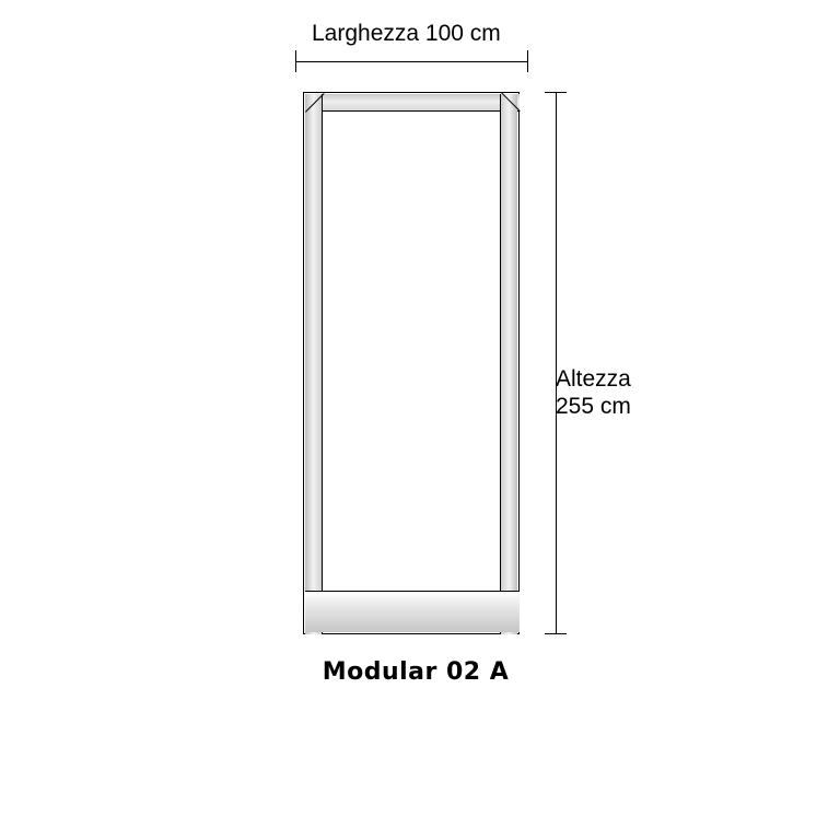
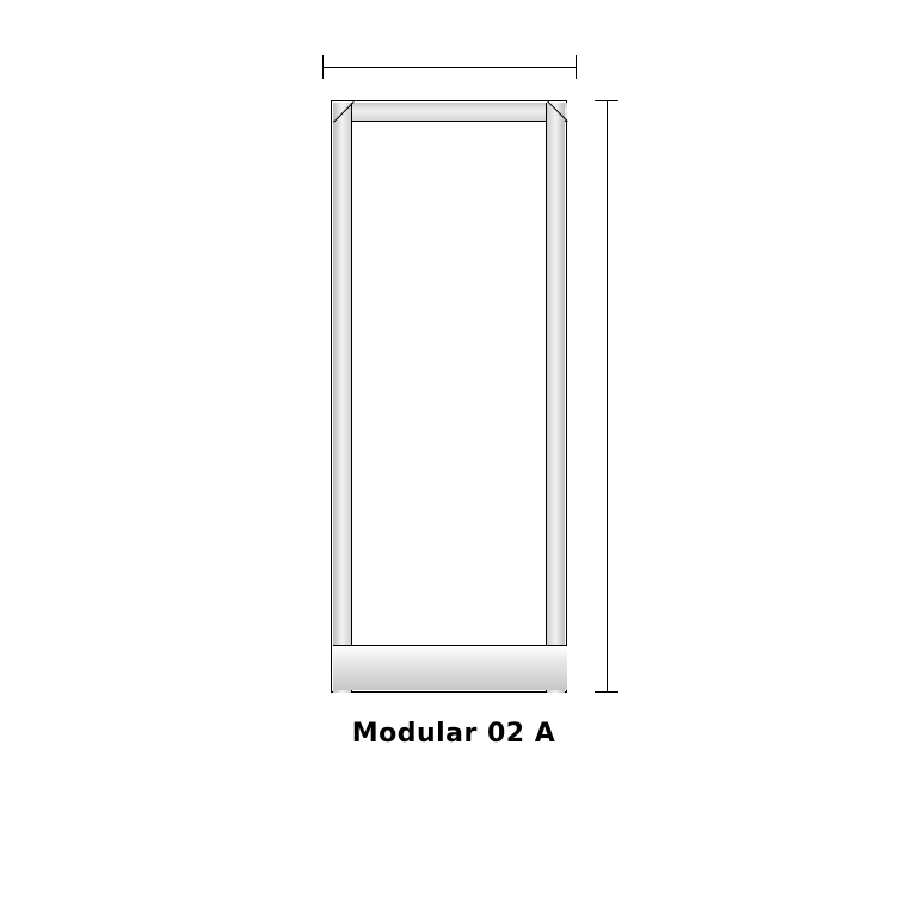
- Larghezza 100 cm
- Altezza
- 255 cm
  Modular 02 A
